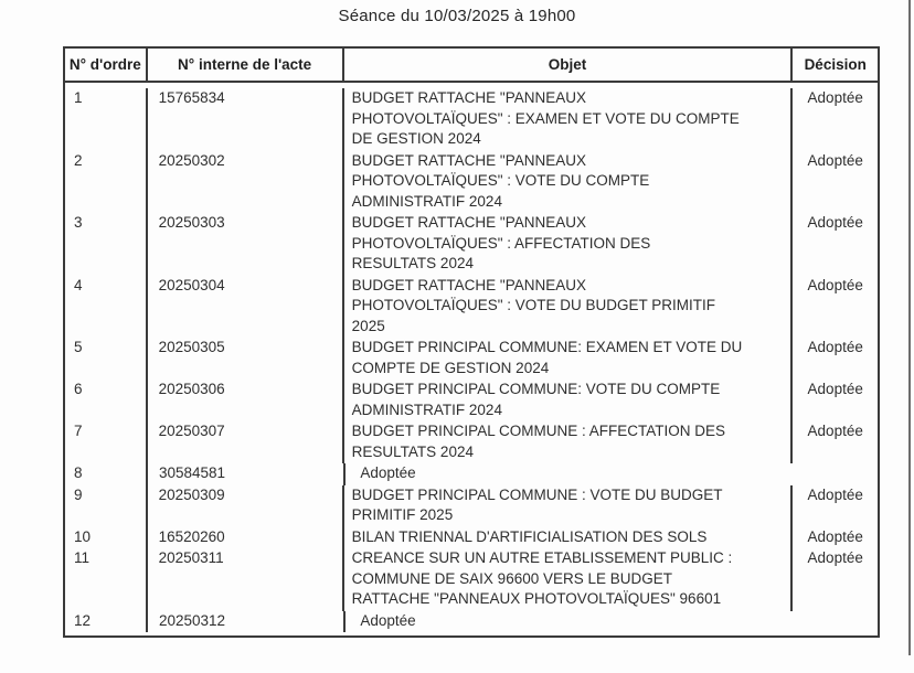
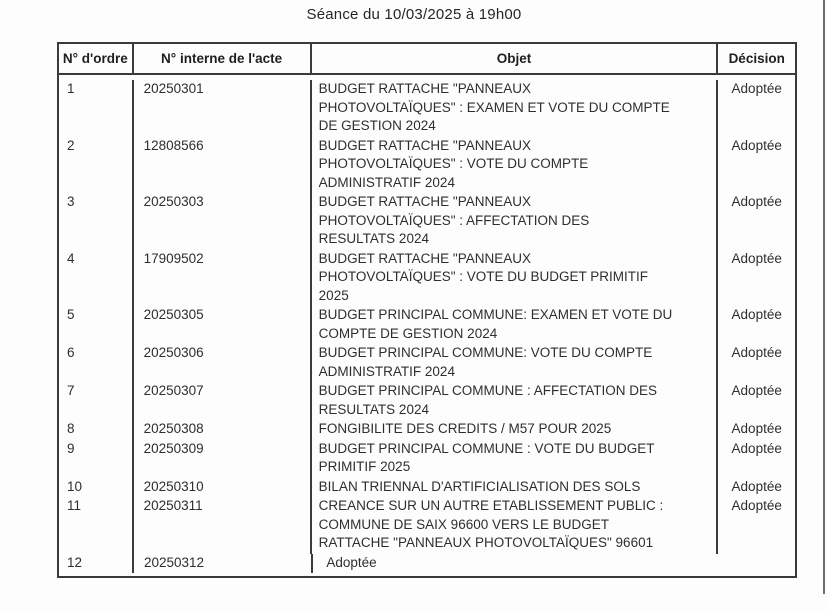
  Séance du 10/03/2025 à 19h00
  N° d'ordre
  N° interne de l'acte
  Objet
  Décision
  1
- 15765834
+ 20250301
  BUDGET RATTACHE "PANNEAUX
  PHOTOVOLTAÏQUES" : EXAMEN ET VOTE DU COMPTE
  DE GESTION 2024
  Adoptée
  2
- 20250302
+ 12808566
  BUDGET RATTACHE "PANNEAUX
  PHOTOVOLTAÏQUES" : VOTE DU COMPTE
  ADMINISTRATIF 2024
  Adoptée
  3
  20250303
  BUDGET RATTACHE "PANNEAUX
  PHOTOVOLTAÏQUES" : AFFECTATION DES
  RESULTATS 2024
  Adoptée
  4
- 20250304
+ 17909502
  BUDGET RATTACHE "PANNEAUX
  PHOTOVOLTAÏQUES" : VOTE DU BUDGET PRIMITIF
  2025
  Adoptée
  5
  20250305
  BUDGET PRINCIPAL COMMUNE: EXAMEN ET VOTE DU
  COMPTE DE GESTION 2024
  Adoptée
  6
  20250306
  BUDGET PRINCIPAL COMMUNE: VOTE DU COMPTE
  ADMINISTRATIF 2024
  Adoptée
  7
  20250307
  BUDGET PRINCIPAL COMMUNE : AFFECTATION DES
  RESULTATS 2024
  Adoptée
  8
- 30584581
+ 20250308
+ FONGIBILITE DES CREDITS / M57 POUR 2025
  Adoptée
  9
  20250309
  BUDGET PRINCIPAL COMMUNE : VOTE DU BUDGET
  PRIMITIF 2025
  Adoptée
  10
- 16520260
+ 20250310
  BILAN TRIENNAL D'ARTIFICIALISATION DES SOLS
  Adoptée
  11
  20250311
  CREANCE SUR UN AUTRE ETABLISSEMENT PUBLIC :
  COMMUNE DE SAIX 96600 VERS LE BUDGET
  RATTACHE "PANNEAUX PHOTOVOLTAÏQUES" 96601
  Adoptée
  12
  20250312
  Adoptée
